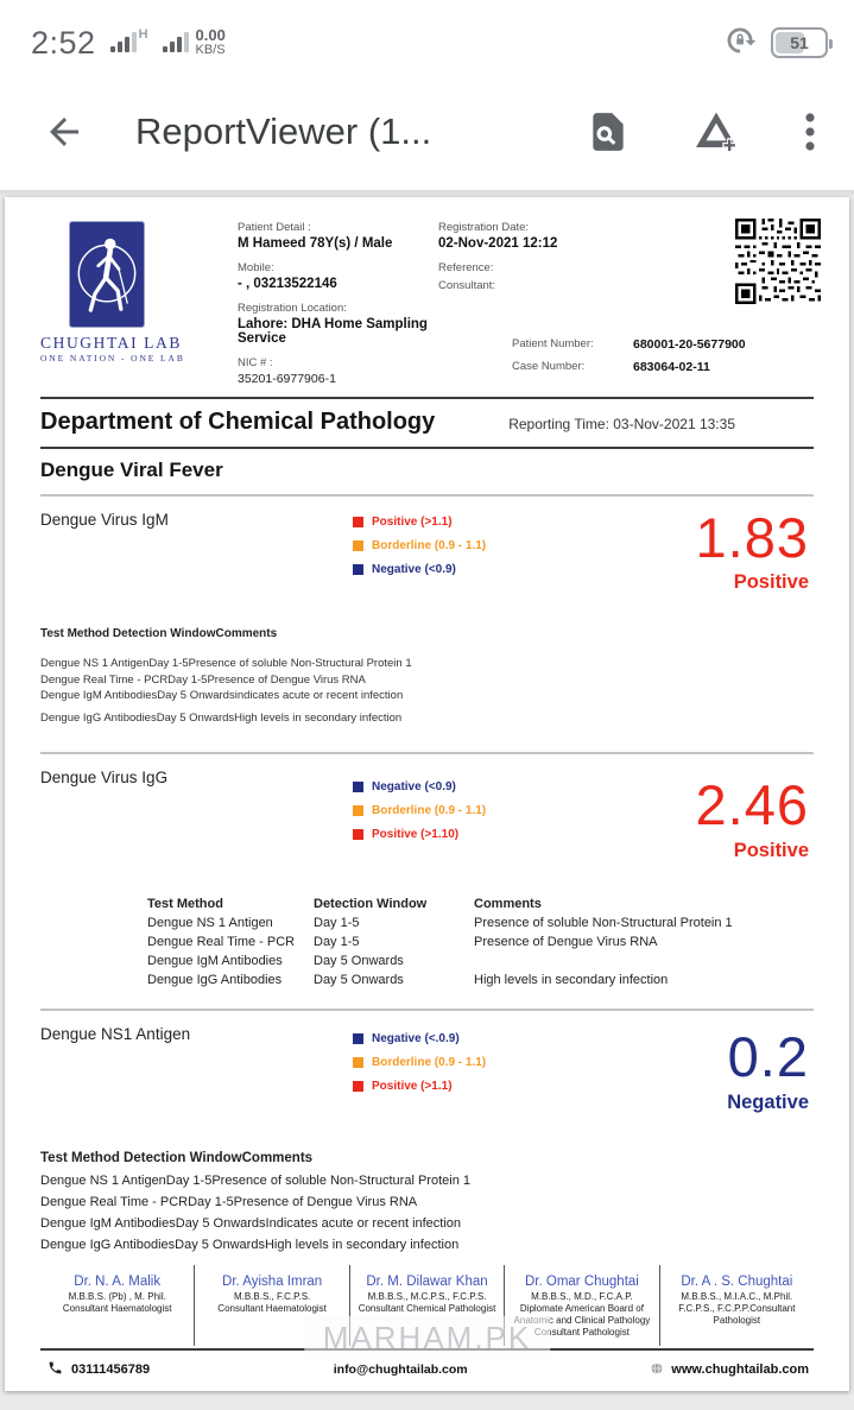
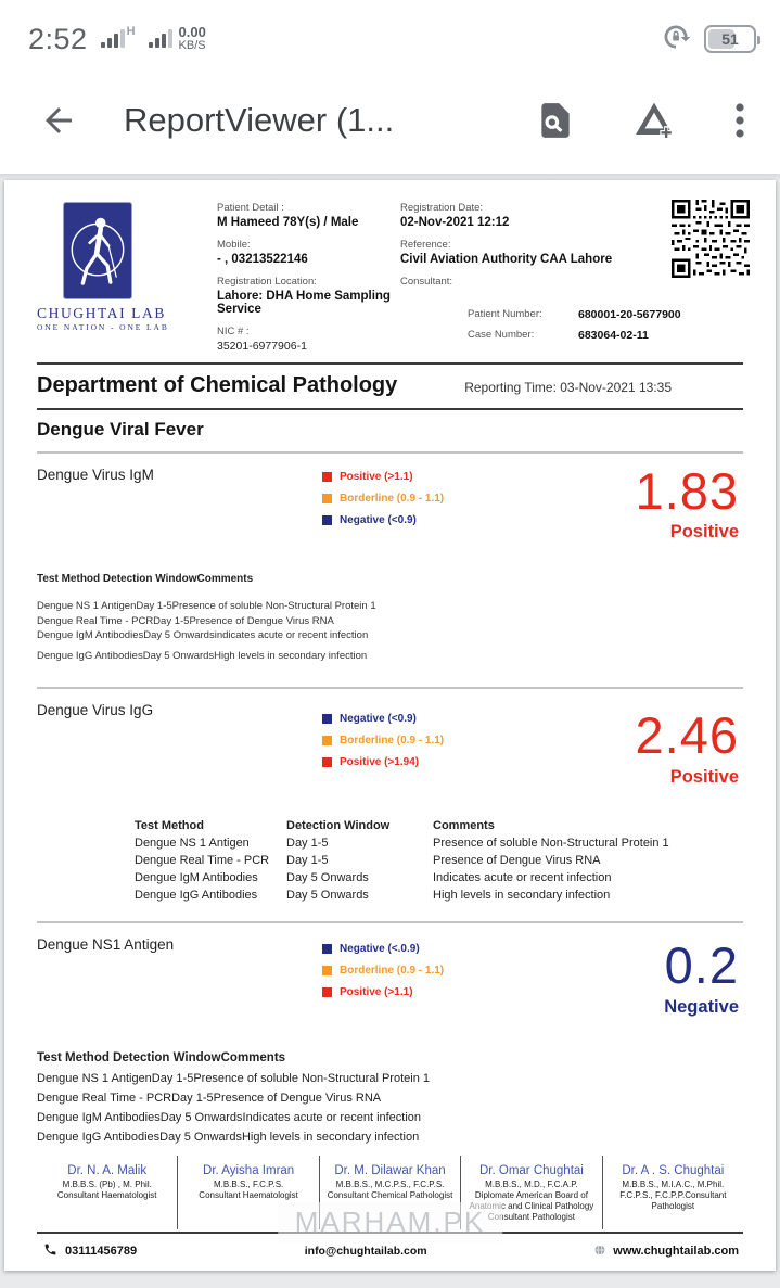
  2:52
  H
  0.00
  KB/S
  51
  ReportViewer (1...
  CHUGHTAI LAB
  ONE NATION - ONE LAB
  Patient Detail :
  M Hameed 78Y(s) / Male
  Mobile:
  - , 03213522146
  Registration Location:
  Lahore: DHA Home Sampling Service
  NIC # :
  35201-6977906-1
  Registration Date:
  02-Nov-2021 12:12
  Reference:
+ Civil Aviation Authority CAA Lahore
  Consultant:
  Patient Number:
  680001-20-5677900
  Case Number:
  683064-02-11
  Department of Chemical Pathology
  Reporting Time: 03-Nov-2021 13:35
  Dengue Viral Fever
  Dengue Virus IgM
  Positive (>1.1)
  Borderline (0.9 - 1.1)
  Negative (<0.9)
  1.83
  Positive
  Test Method Detection WindowComments
  Dengue NS 1 AntigenDay 1-5Presence of soluble Non-Structural Protein 1
  Dengue Real Time - PCRDay 1-5Presence of Dengue Virus RNA
  Dengue IgM AntibodiesDay 5 Onwardsindicates acute or recent infection
  Dengue IgG AntibodiesDay 5 OnwardsHigh levels in secondary infection
  Dengue Virus IgG
  Negative (<0.9)
  Borderline (0.9 - 1.1)
- Positive (>1.10)
+ Positive (>1.94)
  2.46
  Positive
  Test Method
  Detection Window
  Comments
  Dengue NS 1 Antigen
  Day 1-5
  Presence of soluble Non-Structural Protein 1
  Dengue Real Time - PCR
  Day 1-5
  Presence of Dengue Virus RNA
  Dengue IgM Antibodies
  Day 5 Onwards
+ Indicates acute or recent infection
  Dengue IgG Antibodies
  Day 5 Onwards
  High levels in secondary infection
  Dengue NS1 Antigen
  Negative (<.0.9)
  Borderline (0.9 - 1.1)
  Positive (>1.1)
  0.2
  Negative
  Test Method Detection WindowComments
  Dengue NS 1 AntigenDay 1-5Presence of soluble Non-Structural Protein 1
  Dengue Real Time - PCRDay 1-5Presence of Dengue Virus RNA
  Dengue IgM AntibodiesDay 5 OnwardsIndicates acute or recent infection
  Dengue IgG AntibodiesDay 5 OnwardsHigh levels in secondary infection
  Dr. N. A. Malik
  M.B.B.S. (Pb) , M. Phil.
  Consultant Haematologist
  Dr. Ayisha Imran
  M.B.B.S., F.C.P.S.
  Consultant Haematologist
  Dr. M. Dilawar Khan
  M.B.B.S., M.C.P.S., F.C.P.S.
  Consultant Chemical Pathologist
  Dr. Omar Chughtai
  M.B.B.S., M.D., F.C.A.P.
  Diplomate American Board of Anatomic and Clinical Pathology
  Consultant Pathologist
  Dr. A . S. Chughtai
  M.B.B.S., M.I.A.C., M.Phil.
  F.C.P.S., F.C.P.P.Consultant
  Pathologist
  03111456789
  info@chughtailab.com
  www.chughtailab.com
  MARHAM.PK
